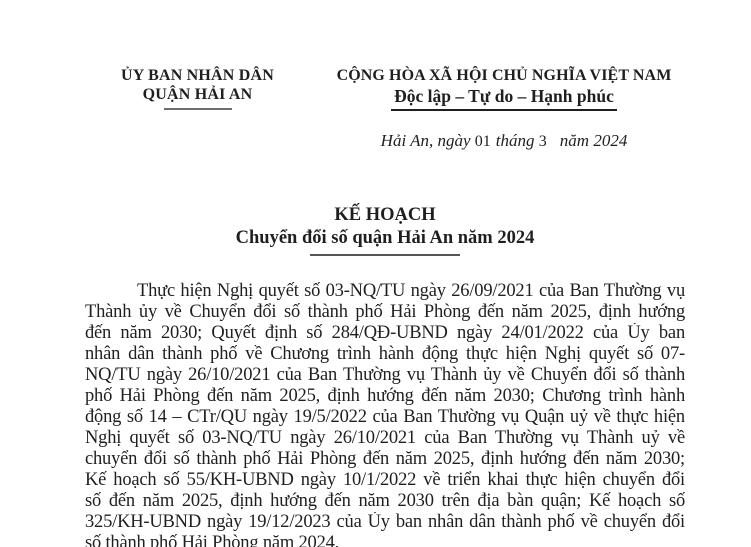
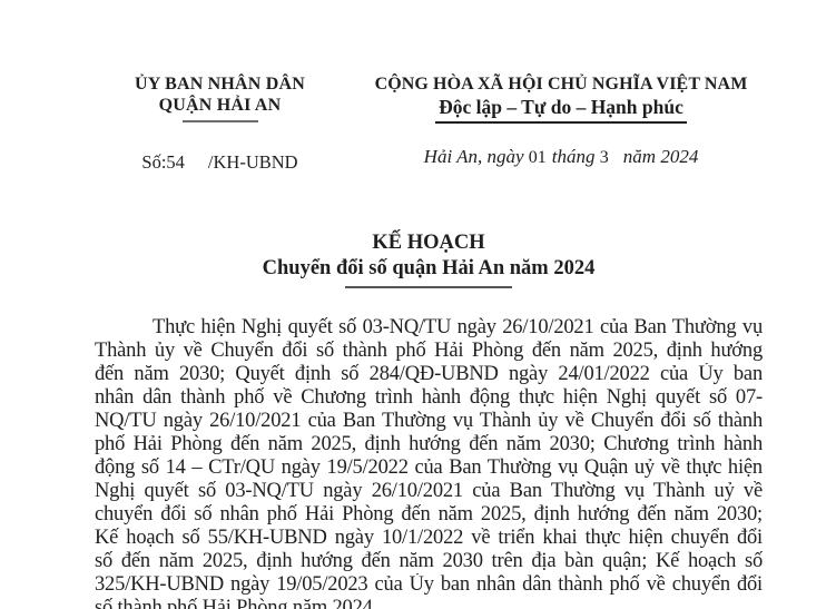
  ỦY BAN NHÂN DÂN
  QUẬN HẢI AN
+ Số:54 /KH-UBND
  CỘNG HÒA XÃ HỘI CHỦ NGHĨA VIỆT NAM
  Độc lập – Tự do – Hạnh phúc
  Hải An, ngày 01 tháng 3 năm 2024
  KẾ HOẠCH
  Chuyển đổi số quận Hải An năm 2024
- Thực hiện Nghị quyết số 03-NQ/TU ngày 26/09/2021 của Ban Thường vụ
+ Thực hiện Nghị quyết số 03-NQ/TU ngày 26/10/2021 của Ban Thường vụ
  Thành ủy về Chuyển đổi số thành phố Hải Phòng đến năm 2025, định hướng
  đến năm 2030; Quyết định số 284/QĐ-UBND ngày 24/01/2022 của Ủy ban
  nhân dân thành phố về Chương trình hành động thực hiện Nghị quyết số 07-
  NQ/TU ngày 26/10/2021 của Ban Thường vụ Thành ủy về Chuyển đổi số thành
  phố Hải Phòng đến năm 2025, định hướng đến năm 2030; Chương trình hành
  động số 14 – CTr/QU ngày 19/5/2022 của Ban Thường vụ Quận uỷ về thực hiện
  Nghị quyết số 03-NQ/TU ngày 26/10/2021 của Ban Thường vụ Thành uỷ về
- chuyển đổi số thành phố Hải Phòng đến năm 2025, định hướng đến năm 2030;
+ chuyển đổi số nhân phố Hải Phòng đến năm 2025, định hướng đến năm 2030;
  Kế hoạch số 55/KH-UBND ngày 10/1/2022 về triển khai thực hiện chuyển đổi
  số đến năm 2025, định hướng đến năm 2030 trên địa bàn quận; Kế hoạch số
- 325/KH-UBND ngày 19/12/2023 của Ủy ban nhân dân thành phố về chuyển đổi
+ 325/KH-UBND ngày 19/05/2023 của Ủy ban nhân dân thành phố về chuyển đổi
  số thành phố Hải Phòng năm 2024,
